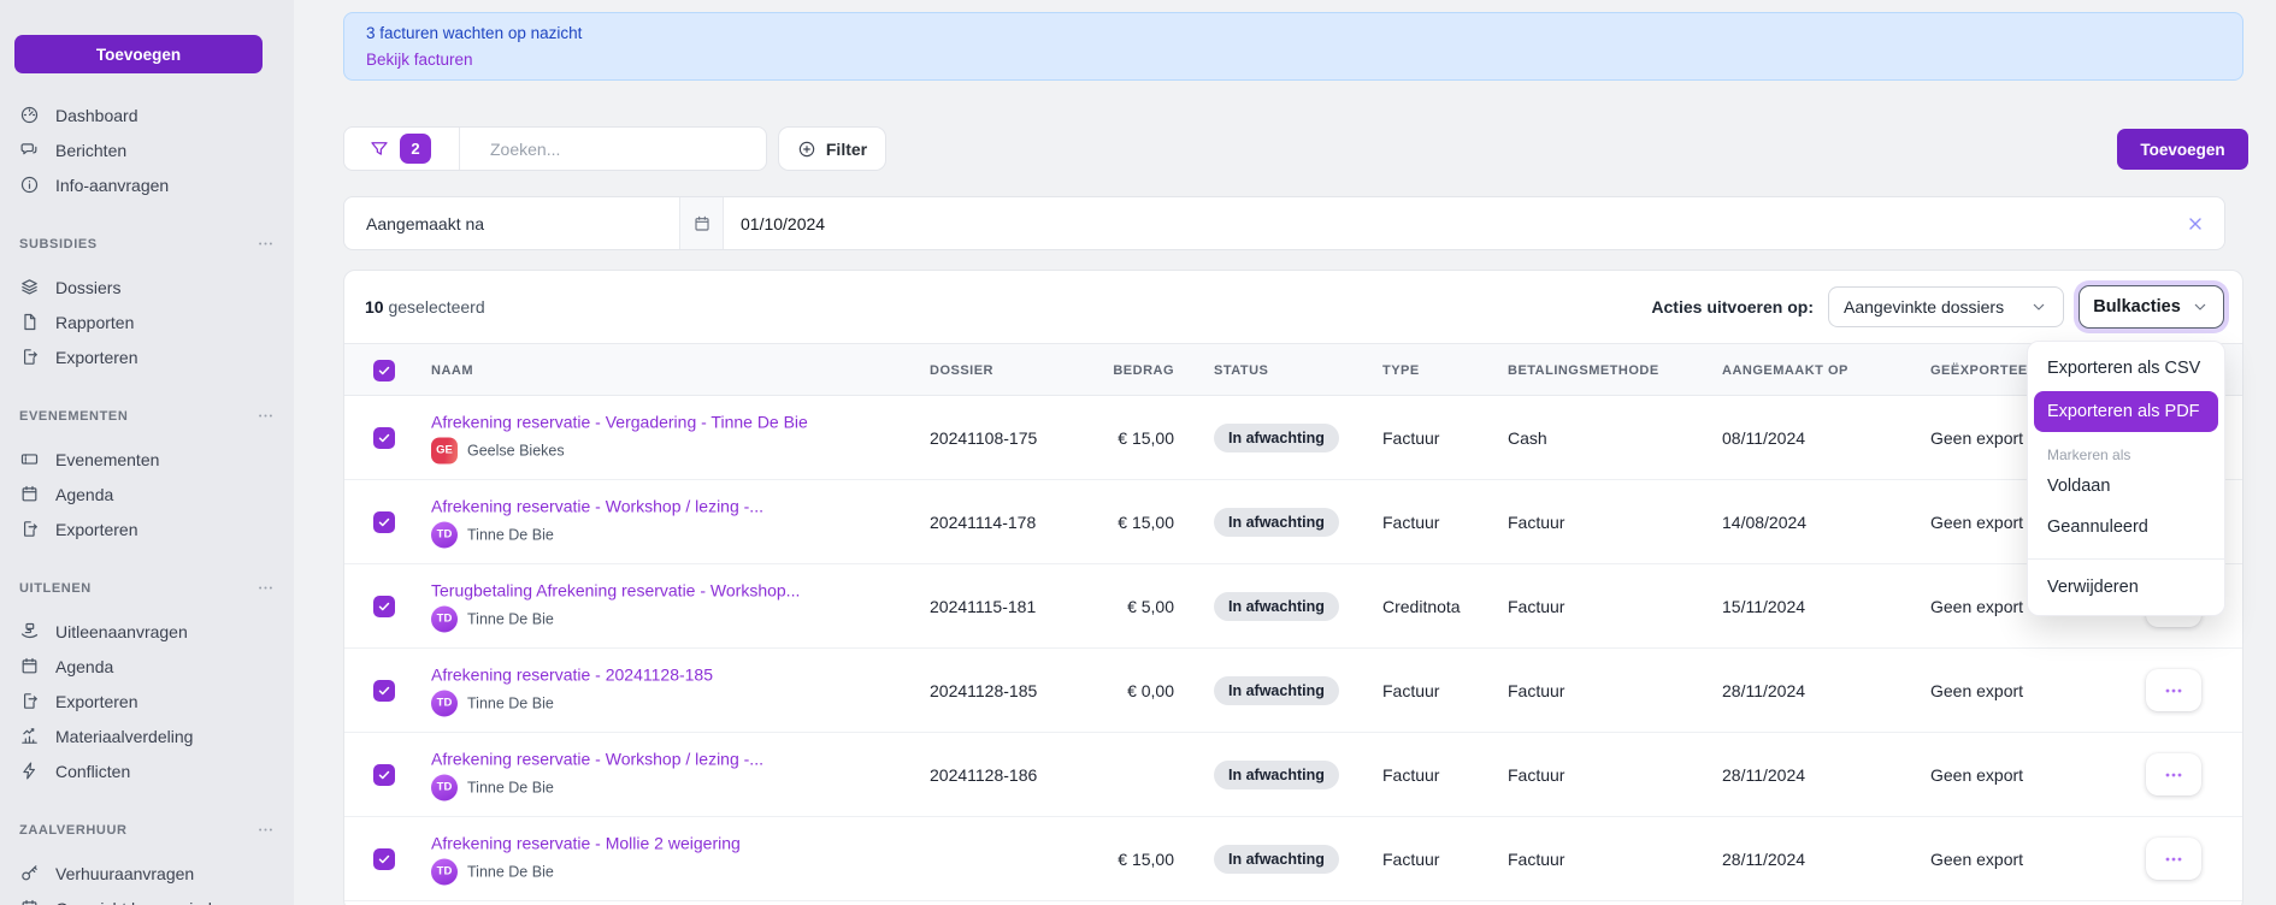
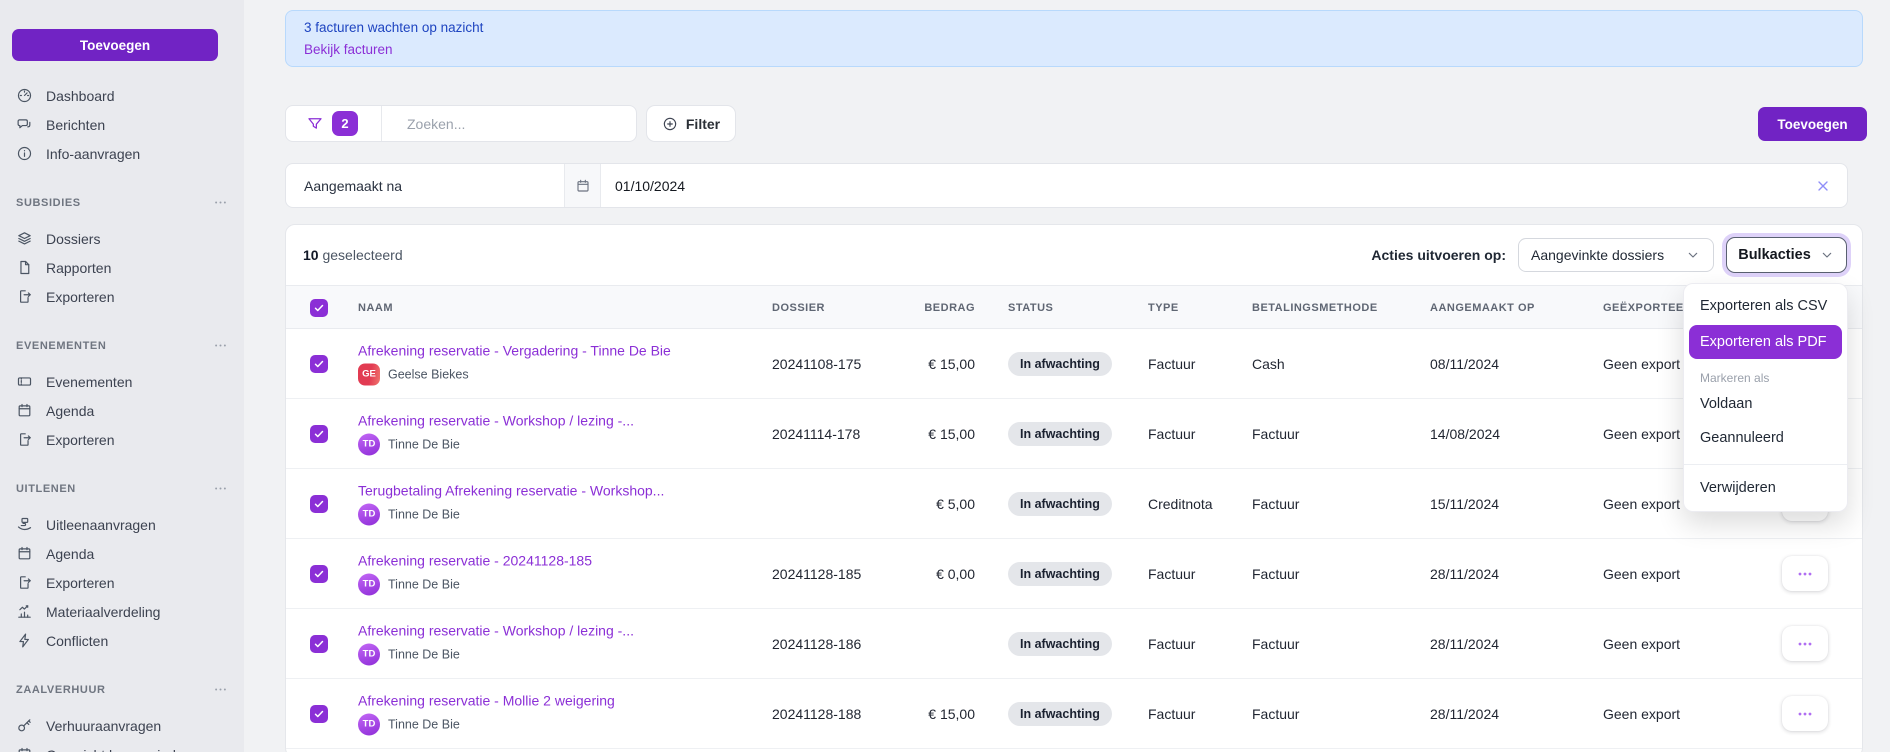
  Toevoegen
  Dashboard
  Berichten
  Info-aanvragen
  SUBSIDIES
  Dossiers
  Rapporten
  Exporteren
  EVENEMENTEN
  Evenementen
  Agenda
  Exporteren
  UITLENEN
  Uitleenaanvragen
  Agenda
  Exporteren
  Materiaalverdeling
  Conflicten
  ZAALVERHUUR
  Verhuuraanvragen
  3 facturen wachten op nazicht
  Bekijk facturen
  2
  Zoeken...
  Filter
  Toevoegen
  Aangemaakt na
  01/10/2024
  10 geselecteerd
  Acties uitvoeren op:
  Aangevinkte dossiers
  Bulkacties
  NAAM
  DOSSIER
  BEDRAG
  STATUS
  TYPE
  BETALINGSMETHODE
  AANGEMAAKT OP
  GEËXPORTEE
  Afrekening reservatie - Vergadering - Tinne De Bie
  GE
  Geelse Biekes
  20241108-175
  € 15,00
  In afwachting
  Factuur
  Cash
  08/11/2024
  Geen export
  Afrekening reservatie - Workshop / lezing -...
  TD
  Tinne De Bie
  20241114-178
  € 15,00
  In afwachting
  Factuur
  Factuur
  14/08/2024
  Geen export
  Terugbetaling Afrekening reservatie - Workshop...
  TD
  Tinne De Bie
- 20241115-181
  € 5,00
  In afwachting
  Creditnota
  Factuur
  15/11/2024
  Geen export
  Afrekening reservatie - 20241128-185
  TD
  Tinne De Bie
  20241128-185
  € 0,00
  In afwachting
  Factuur
  Factuur
  28/11/2024
  Geen export
  Afrekening reservatie - Workshop / lezing -...
  TD
  Tinne De Bie
  20241128-186
  In afwachting
  Factuur
  Factuur
  28/11/2024
  Geen export
  Afrekening reservatie - Mollie 2 weigering
  TD
  Tinne De Bie
+ 20241128-188
  € 15,00
  In afwachting
  Factuur
  Factuur
  28/11/2024
  Geen export
  Exporteren als CSV
  Exporteren als PDF
  Markeren als
  Voldaan
  Geannuleerd
  Verwijderen
